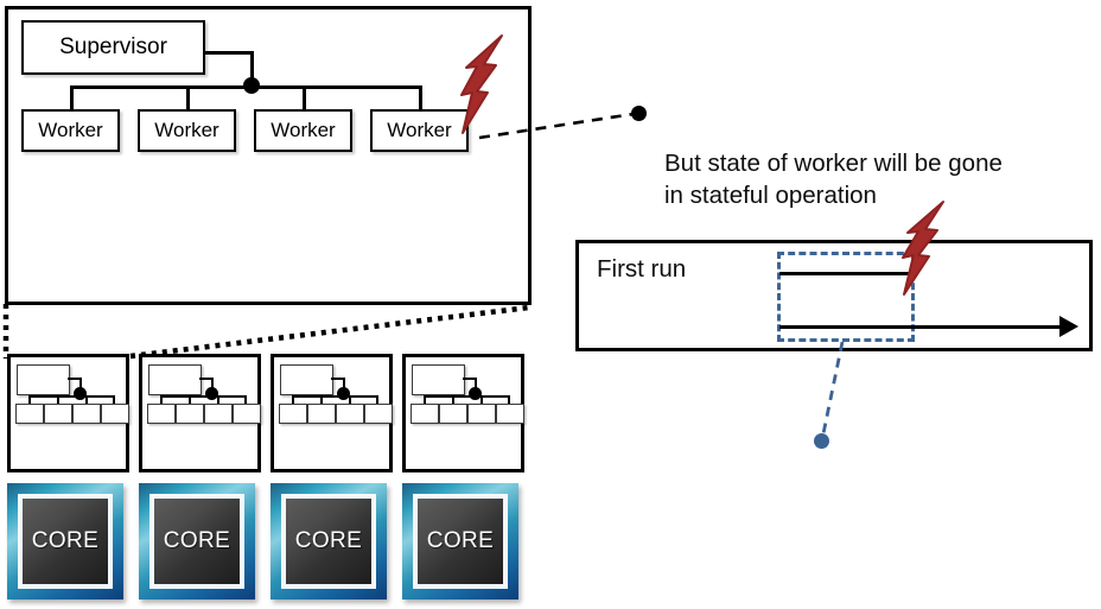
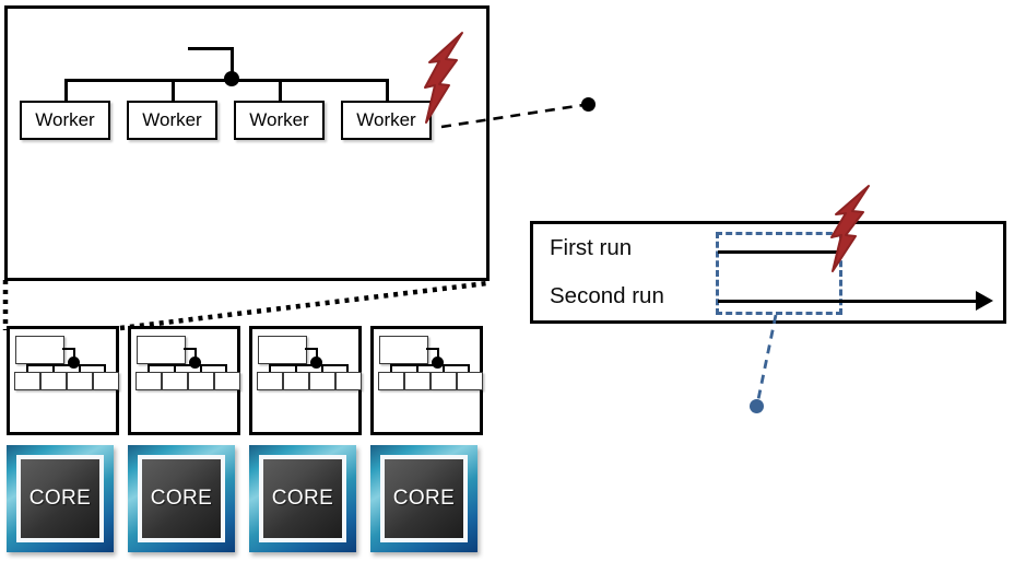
- Supervisor
  Worker
  Worker
  Worker
  Worker
- But state of worker will be gone
- in stateful operation
  First run
+ Second run
  CORE
  CORE
  CORE
  CORE
